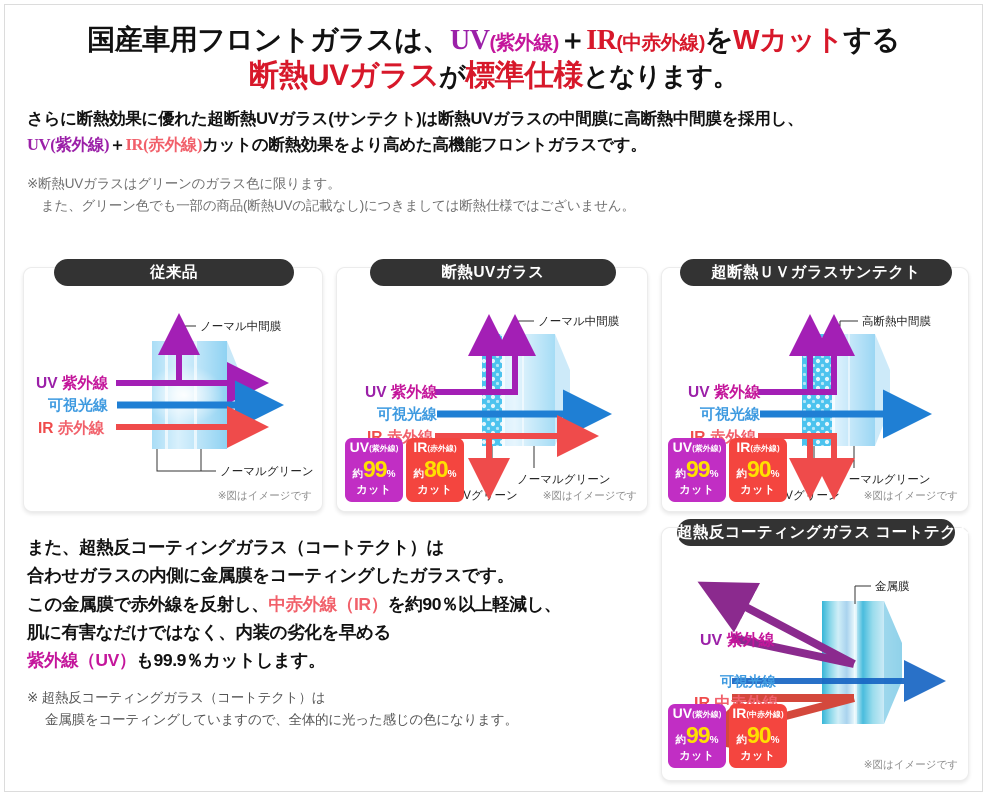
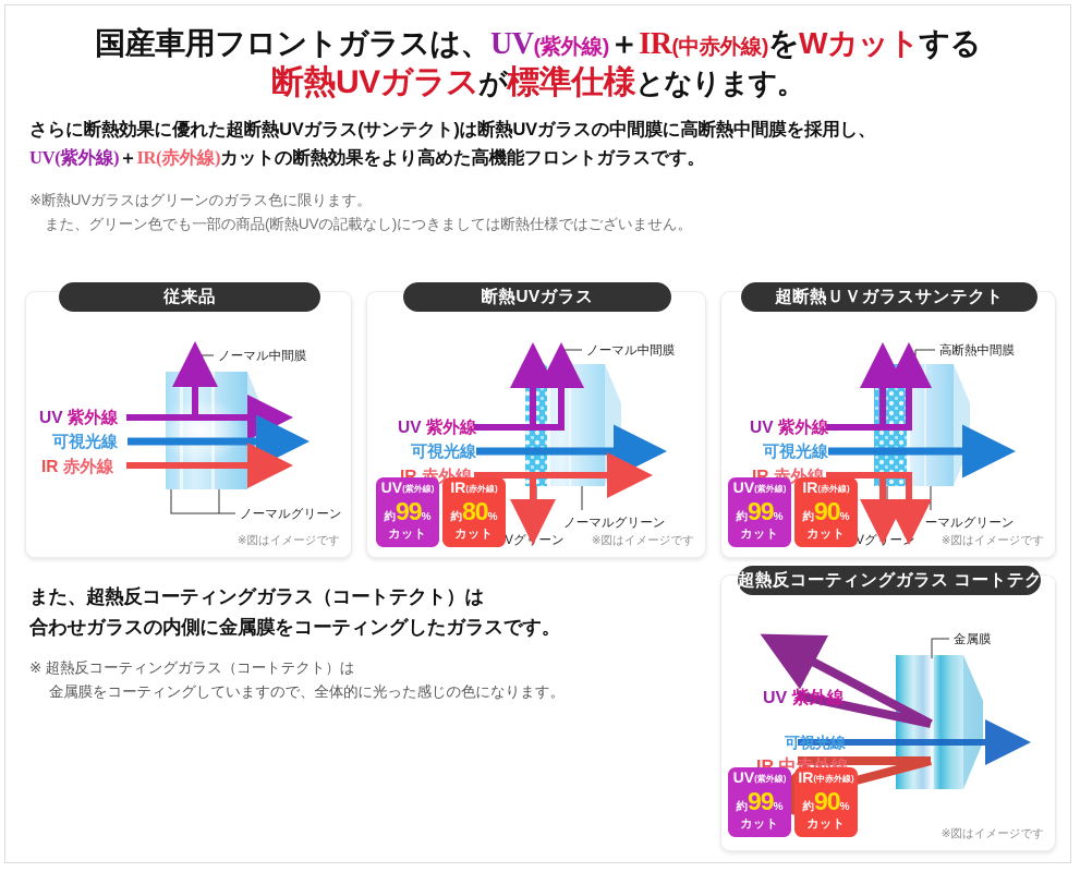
  国産車用フロントガラスは、UV(紫外線)＋IR(中赤外線)をWカットする
  断熱UVガラスが標準仕様となります。
  さらに断熱効果に優れた超断熱UVガラス(サンテクト)は断熱UVガラスの中間膜に高断熱中間膜を採用し、
  UV(紫外線)＋IR(赤外線)カットの断熱効果をより高めた高機能フロントガラスです。
  ※断熱UVガラスはグリーンのガラス色に限ります。
  また、グリーン色でも一部の商品(断熱UVの記載なし)につきましては断熱仕様ではございません。
  従来品
  ノーマル中間膜
  ノーマルグリーン
  UV 紫外線
  可視光線
  IR 赤外線
  ※図はイメージです
  断熱UVガラス
  ノーマル中間膜
  ノーマルグリーン
  UV 紫外線
  可視光線
  UV(紫外線)
  約99%
  カット
  IR(赤外線)
  約80%
  カット
  ※図はイメージです
  超断熱ＵＶガラスサンテクト
  高断熱中間膜
  ノーマルグリーン
  UV 紫外線
  可視光線
  UV(紫外線)
  約99%
  カット
  IR(赤外線)
  約90%
  カット
  ※図はイメージです
  超熱反コーティングガラス コートテクト
  金属膜
  UV 紫外線
  可視光線
  UV(紫外線)
  約99%
  カット
  IR(中赤外線)
  約90%
  カット
  ※図はイメージです
  また、超熱反コーティングガラス（コートテクト）は
  合わせガラスの内側に金属膜をコーティングしたガラスです。
- この金属膜で赤外線を反射し、中赤外線（IR）を約90％以上軽減し、
- 肌に有害なだけではなく、内装の劣化を早める
- 紫外線（UV）も99.9％カットします。
  ※ 超熱反コーティングガラス（コートテクト）は
  金属膜をコーティングしていますので、全体的に光った感じの色になります。
